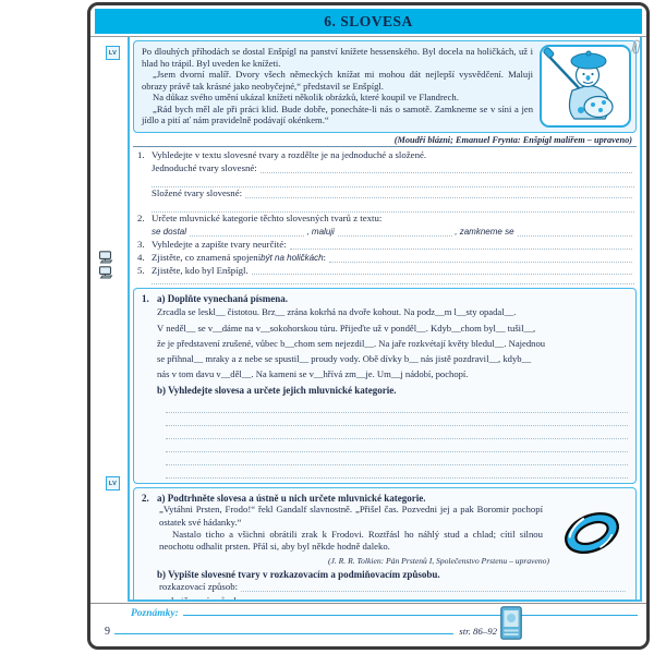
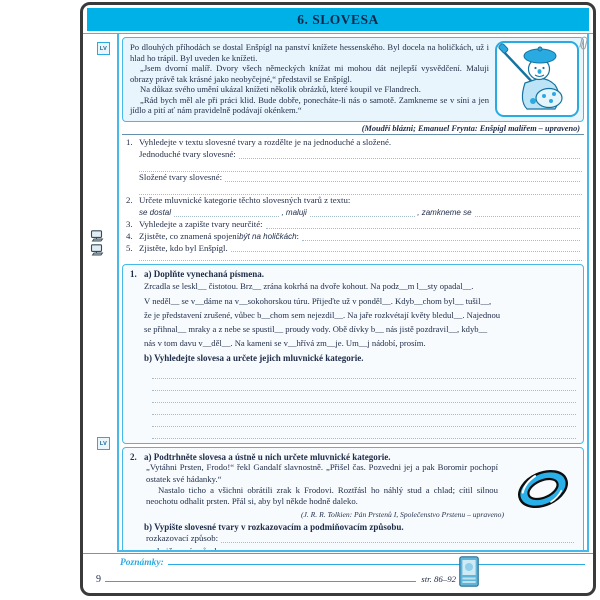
  6. SLOVESA
  Po dlouhých příhodách se dostal Enšpígl na panství knížete hessenského. Byl docela na holičkách, už i hlad ho trápil. Byl uveden ke knížeti.
  „Jsem dvorní malíř. Dvory všech německých knížat mi mohou dát nejlepší vysvědčení. Maluji obrazy právě tak krásné jako neobyčejné,“ představil se Enšpígl.
  Na důkaz svého umění ukázal knížeti několik obrázků, které koupil ve Flandrech.
  „Rád bych měl ale při práci klid. Bude dobře, ponecháte-li nás o samotě. Zamkneme se v síni a jen jídlo a pití ať nám pravidelně podávají okénkem.“
  (Moudří blázni; Emanuel Frynta: Enšpígl malířem – upraveno)
  1.
  Vyhledejte v textu slovesné tvary a rozdělte je na jednoduché a složené.
  Jednoduché tvary slovesné:
  Složené tvary slovesné:
  2.
  Určete mluvnické kategorie těchto slovesných tvarů z textu:
  se dostal
  , maluji
  , zamkneme se
  3.
  Vyhledejte a zapište tvary neurčité:
  4.
  Zjistěte, co znamená spojení
  být na holičkách
  :
  5.
  Zjistěte, kdo byl Enšpígl.
  1.
  a) Doplňte vynechaná písmena.
  Zrcadla se leskl__ čistotou. Brz__ zrána kokrhá na dvoře kohout. Na podz__m l__sty opadal__.
  V neděl__ se v__dáme na v__sokohorskou túru. Přijeďte už v ponděl__. Kdyb__chom byl__ tušil__,
  že je představení zrušené, vůbec b__chom sem nejezdil__. Na jaře rozkvétají květy bledul__. Najednou
  se přihnal__ mraky a z nebe se spustil__ proudy vody. Obě dívky b__ nás jistě pozdravil__, kdyb__
- nás v tom davu v__děl__. Na kameni se v__hřívá zm__je. Um__j nádobí, pochopí.
+ nás v tom davu v__děl__. Na kameni se v__hřívá zm__je. Um__j nádobí, prosím.
  b) Vyhledejte slovesa a určete jejich mluvnické kategorie.
  2.
  a) Podtrhněte slovesa a ústně u nich určete mluvnické kategorie.
  „Vytáhni Prsten, Frodo!“ řekl Gandalf slavnostně. „Přišel čas. Pozvedni jej a pak Boromir pochopí ostatek své hádanky.“
  Nastalo ticho a všichni obrátili zrak k Frodovi. Roztřásl ho náhlý stud a chlad; cítil silnou neochotu odhalit prsten. Přál si, aby byl někde hodně daleko.
  (J. R. R. Tolkien: Pán Prstenů I, Společenstvo Prstenu – upraveno)
  b) Vypište slovesné tvary v rozkazovacím a podmiňovacím způsobu.
  rozkazovací způsob:
  Poznámky:
  9
  str. 86–92
